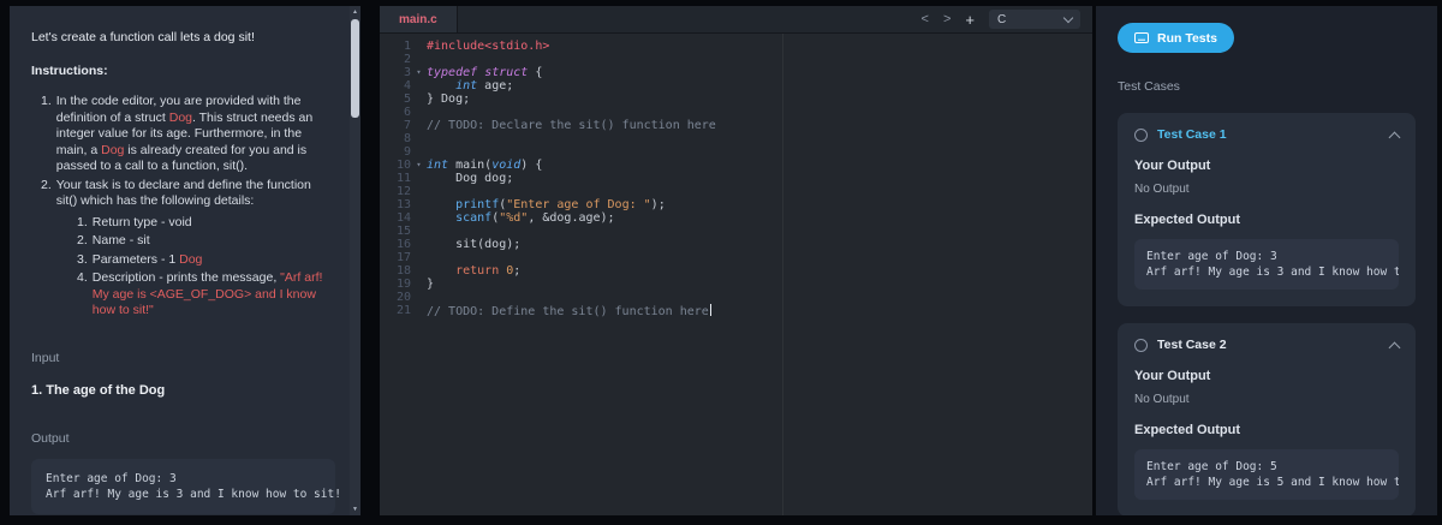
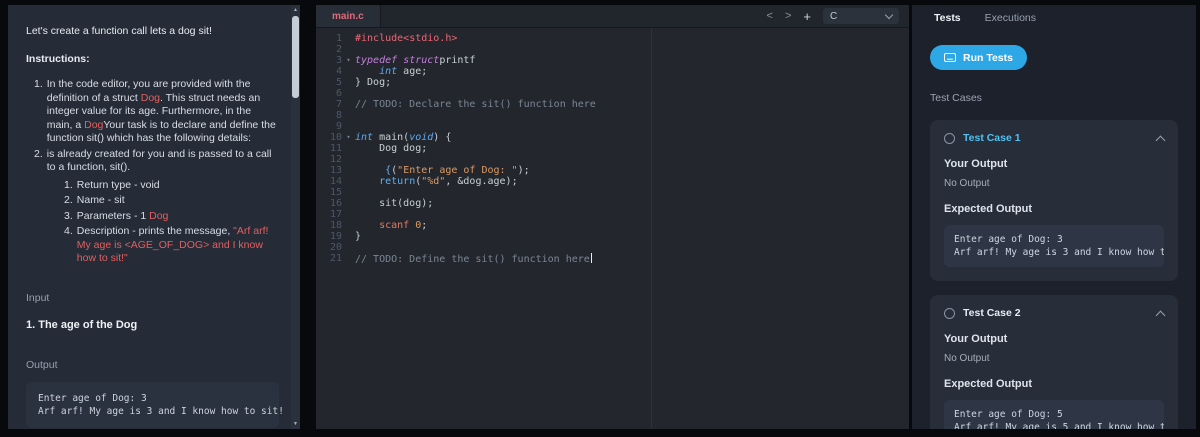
  Let's create a function call lets a dog sit!
  Instructions:
  1.
- In the code editor, you are provided with the definition of a struct Dog. This struct needs an integer value for its age. Furthermore, in the main, a Dog is already created for you and is passed to a call to a function, sit().
+ In the code editor, you are provided with the definition of a struct Dog. This struct needs an integer value for its age. Furthermore, in the main, a DogYour task is to declare and define the function sit() which has the following details:
  2.
- Your task is to declare and define the function sit() which has the following details:
+ is already created for you and is passed to a call to a function, sit().
  1.
  Return type - void
  2.
  Name - sit
  3.
  Parameters - 1 Dog
  4.
  Description - prints the message, "Arf arf! My age is <AGE_OF_DOG> and I know how to sit!"
  Input
  1. The age of the Dog
  Output
  Enter age of Dog: 3
  Arf arf! My age is 3 and I know how to sit!
  main.c
  <
  >
  +
  C
  1
  #include<stdio.h>
  2
  3
  ▾
- typedef struct {
+ typedef structprintf
  4
  int age;
  5
  } Dog;
  6
  7
  // TODO: Declare the sit() function here
  8
  9
  10
  ▾
  int main(void) {
  11
  Dog dog;
  12
  13
- printf("Enter age of Dog: ");
+ {("Enter age of Dog: ");
  14
- scanf("%d", &dog.age);
+ return("%d", &dog.age);
  15
  16
  sit(dog);
  17
  18
- return 0;
+ scanf 0;
  19
  }
  20
  21
  // TODO: Define the sit() function here
+ Tests
+ Executions
  Run Tests
  Test Cases
  Test Case 1
  Your Output
  No Output
  Expected Output
  Enter age of Dog: 3
  Arf arf! My age is 3 and I know how t
  Test Case 2
  Your Output
  No Output
  Expected Output
  Enter age of Dog: 5
  Arf arf! My age is 5 and I know how t
